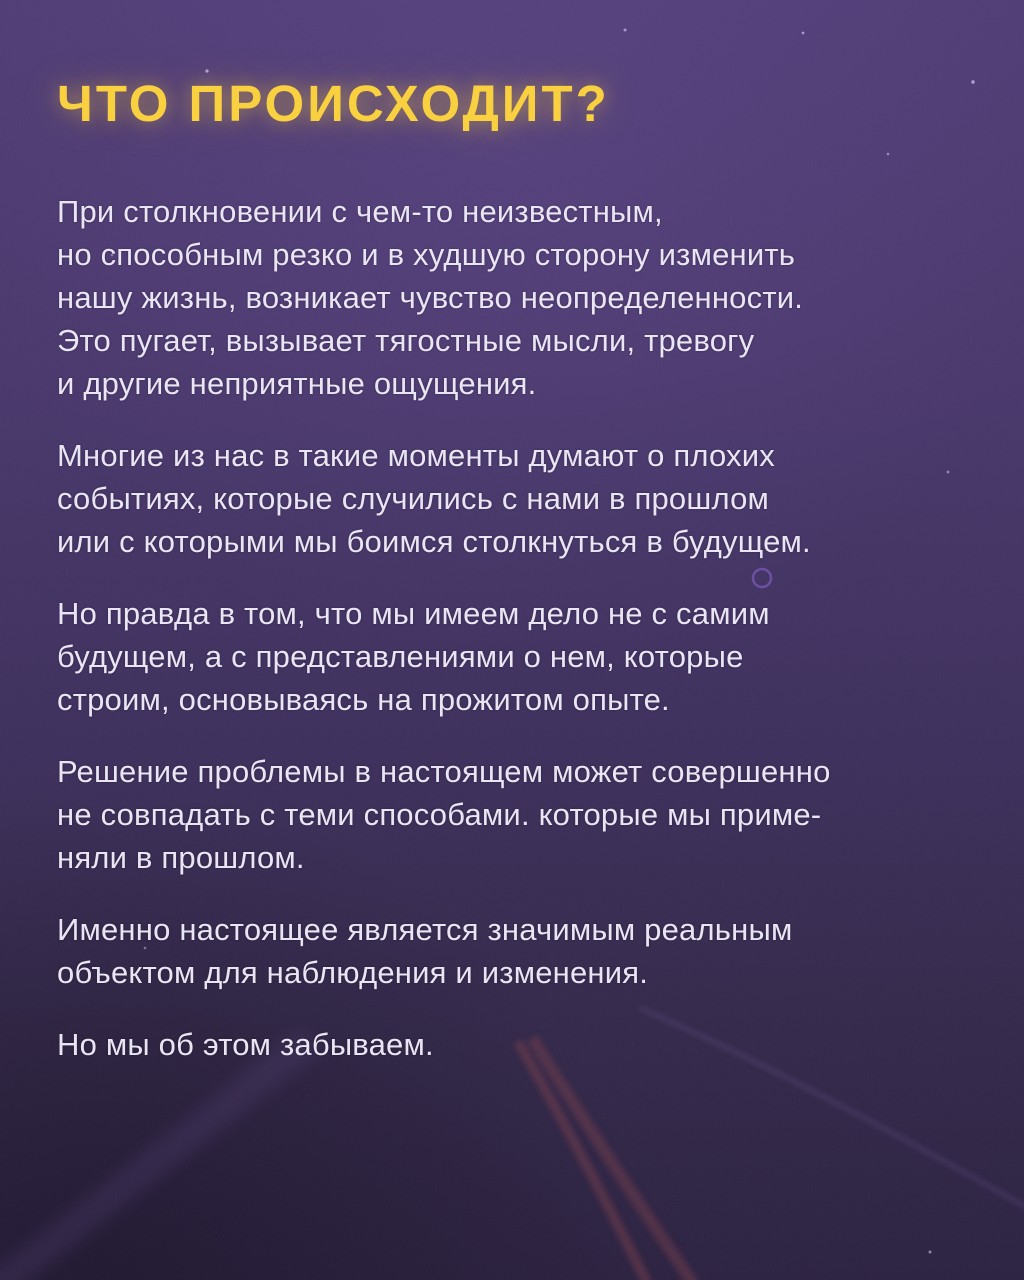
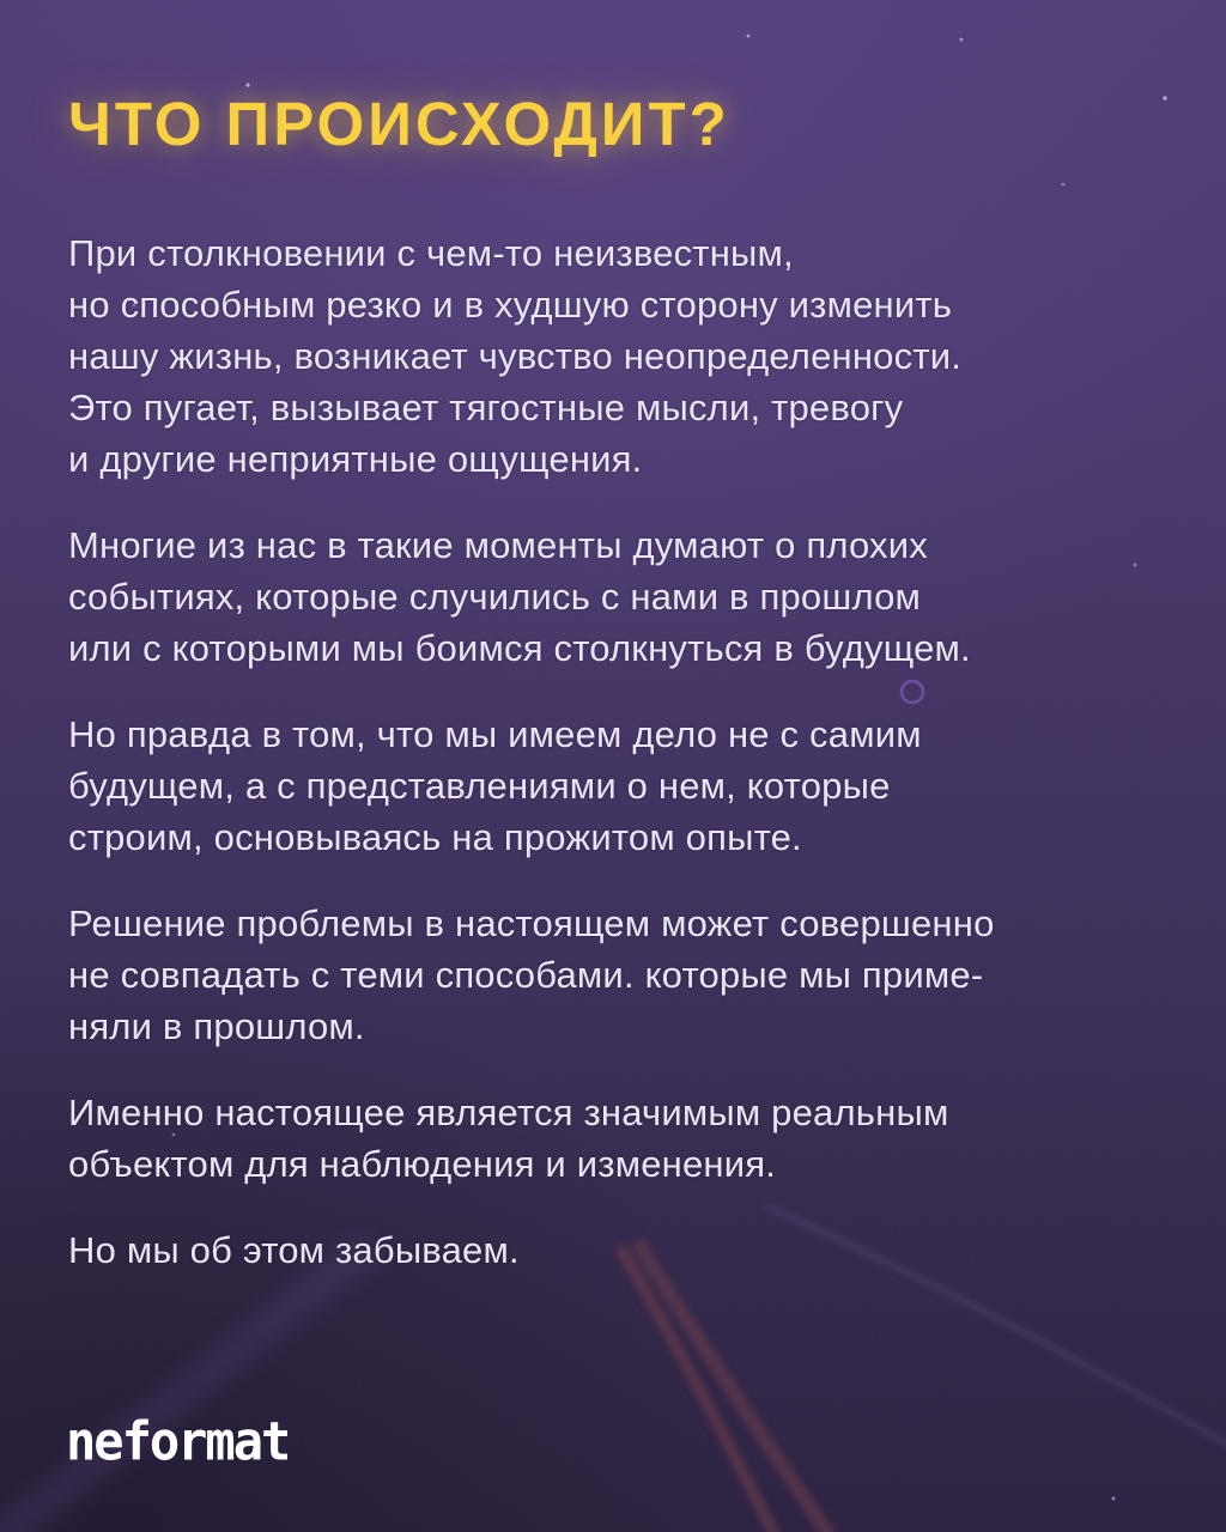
  ЧТО ПРОИСХОДИТ?
  При столкновении с чем-то неизвестным,
  но способным резко и в худшую сторону изменить
  нашу жизнь, возникает чувство неопределенности.
  Это пугает, вызывает тягостные мысли, тревогу
  и другие неприятные ощущения.
  Многие из нас в такие моменты думают о плохих
  событиях, которые случились с нами в прошлом
  или с которыми мы боимся столкнуться в будущем.
  Но правда в том, что мы имеем дело не с самим
  будущем, а с представлениями о нем, которые
  строим, основываясь на прожитом опыте.
  Решение проблемы в настоящем может совершенно
  не совпадать с теми способами. которые мы приме-
  няли в прошлом.
  Именно настоящее является значимым реальным
  объектом для наблюдения и изменения.
  Но мы об этом забываем.
+ neformat
